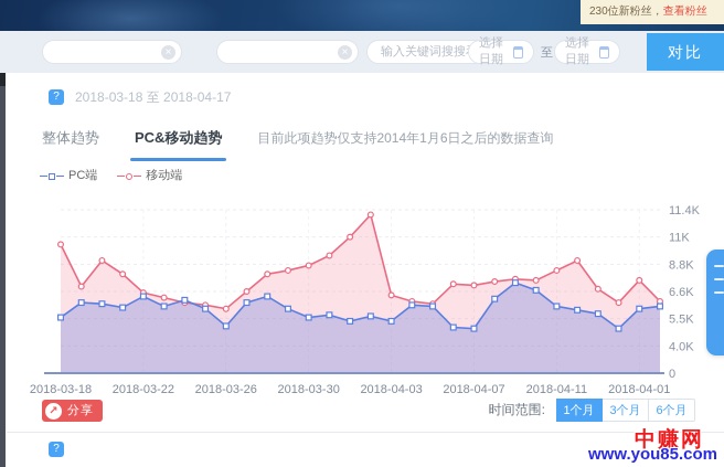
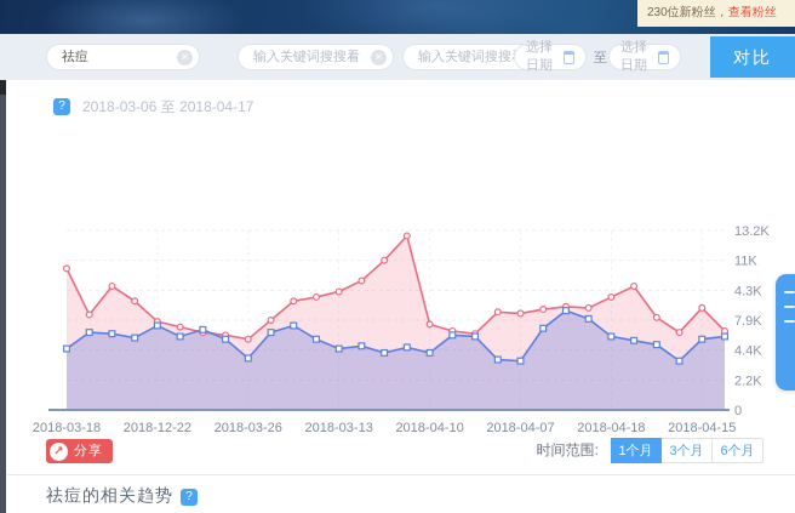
  230位新粉丝，查看粉丝
+ 祛痘
  ×
+ 输入关键词搜搜看
  ×
  输入关键词搜搜
  选择日期
  至
  选择日期
  对比
  ?
- 2018-03-18 至 2018-04-17
+ 2018-03-06 至 2018-04-17
- 整体趋势
- PC&移动趋势
- 目前此项趋势仅支持2014年1月6日之后的数据查询
- PC端
- 移动端
  0
- 4.0K
+ 2.2K
- 5.5K
+ 4.4K
- 6.6K
+ 7.9K
- 8.8K
+ 4.3K
  11K
- 11.4K
+ 13.2K
  2018-03-18
- 2018-03-22
+ 2018-12-22
  2018-03-26
- 2018-03-30
+ 2018-03-13
- 2018-04-03
+ 2018-04-10
  2018-04-07
- 2018-04-11
+ 2018-04-18
- 2018-04-01
+ 2018-04-15
  ↗
  分享
  时间范围:
  1个月
  3个月
  6个月
+ 祛痘的相关趋势
  ?
- 中赚网
- www.you85.com
